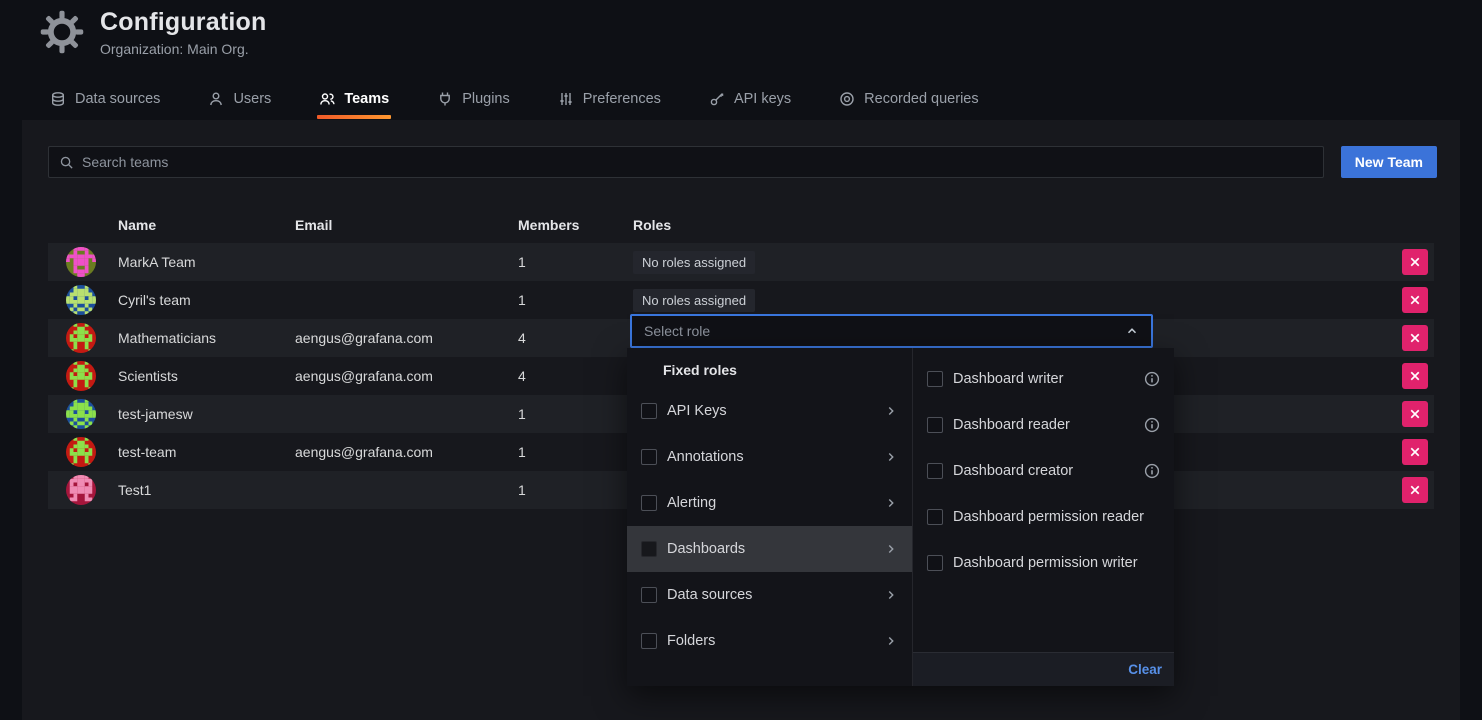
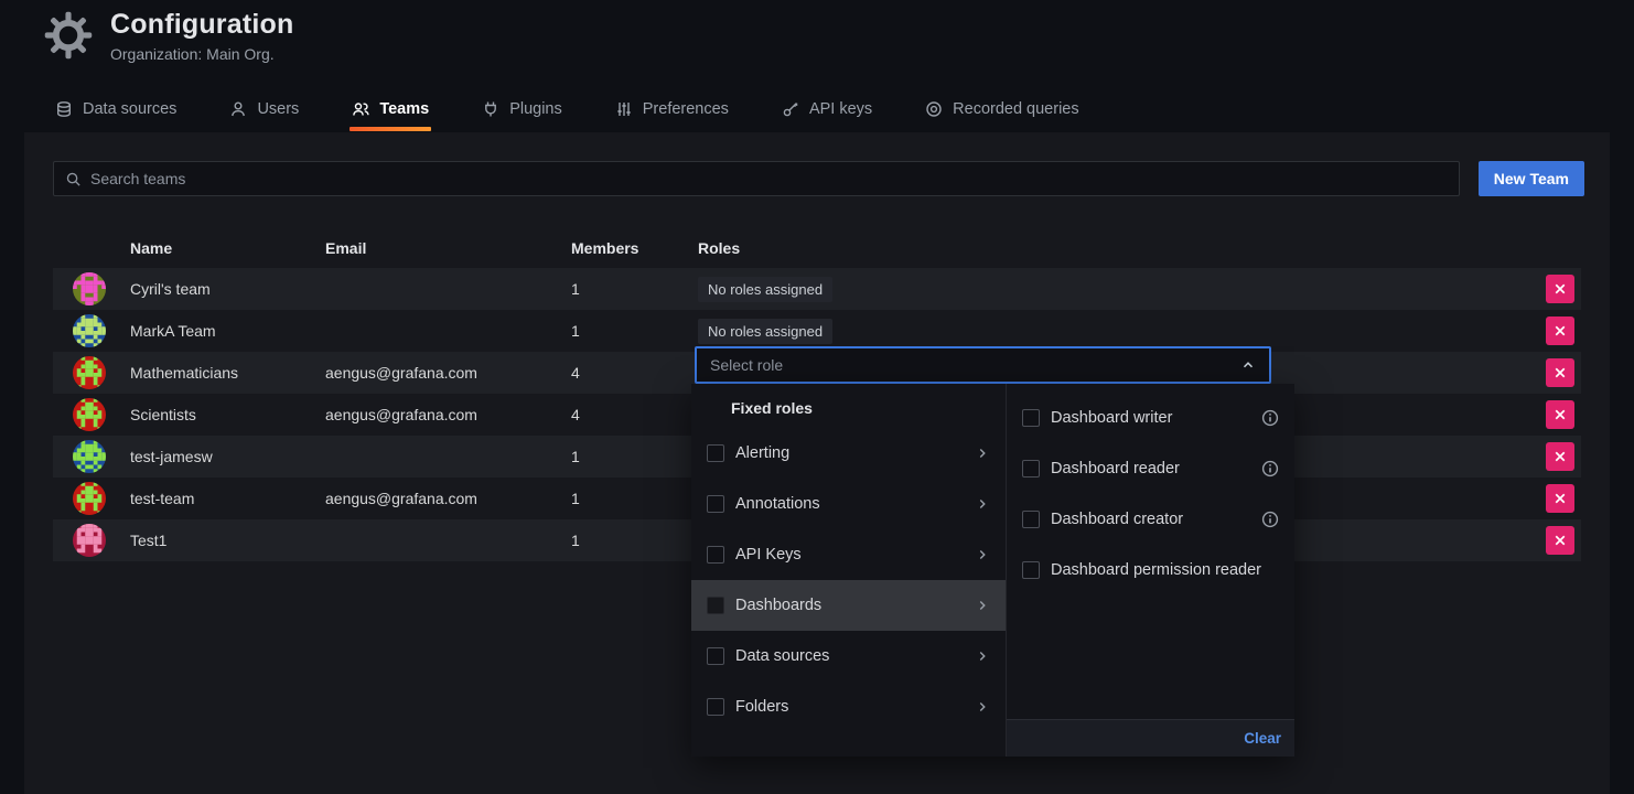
  Configuration
  Organization: Main Org.
  Data sources
  Users
  Teams
  Plugins
  Preferences
  API keys
  Recorded queries
  Search teams
  New Team
  Name
  Email
  Members
  Roles
- MarkA Team
+ Cyril's team
  1
  No roles assigned
- Cyril's team
+ MarkA Team
  1
  No roles assigned
  Mathematicians
  aengus@grafana.com
  4
  Scientists
  aengus@grafana.com
  4
  test-jamesw
  1
  test-team
  aengus@grafana.com
  1
  Test1
  1
  Select role
  Fixed roles
- API Keys
+ Alerting
  Annotations
- Alerting
+ API Keys
  Dashboards
  Data sources
  Folders
  Dashboard writer
  Dashboard reader
  Dashboard creator
  Dashboard permission reader
- Dashboard permission writer
  Clear
